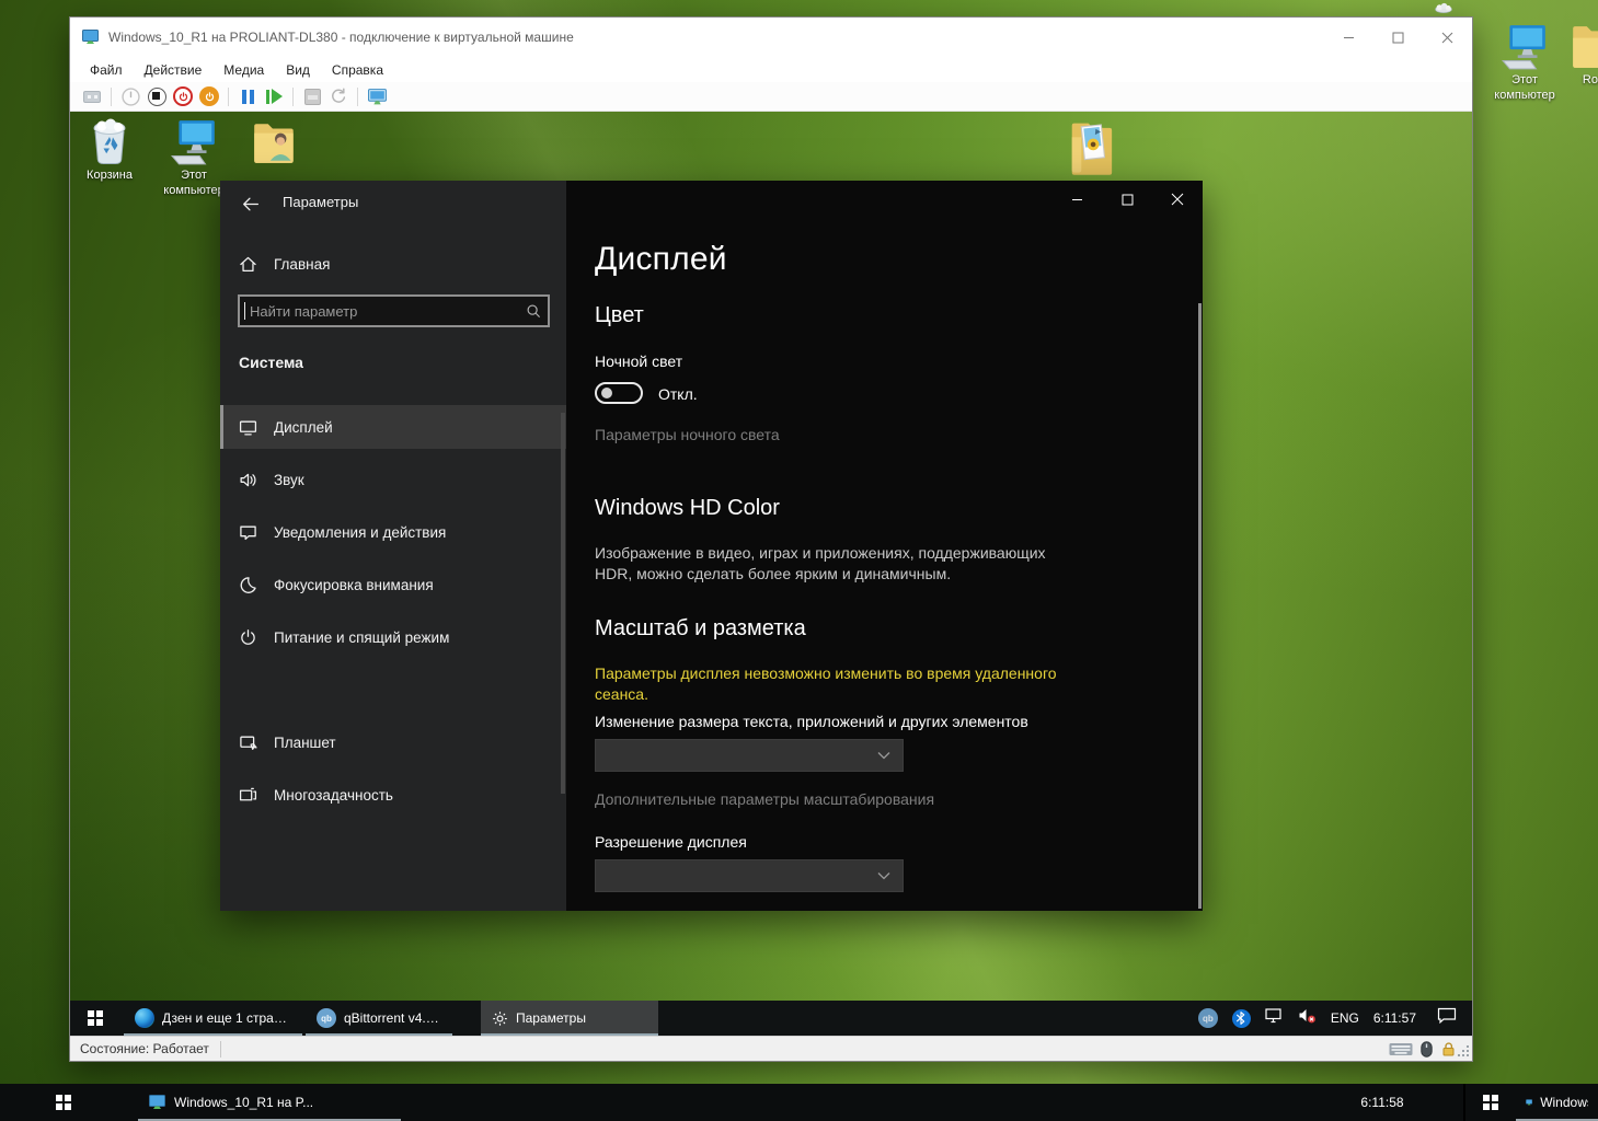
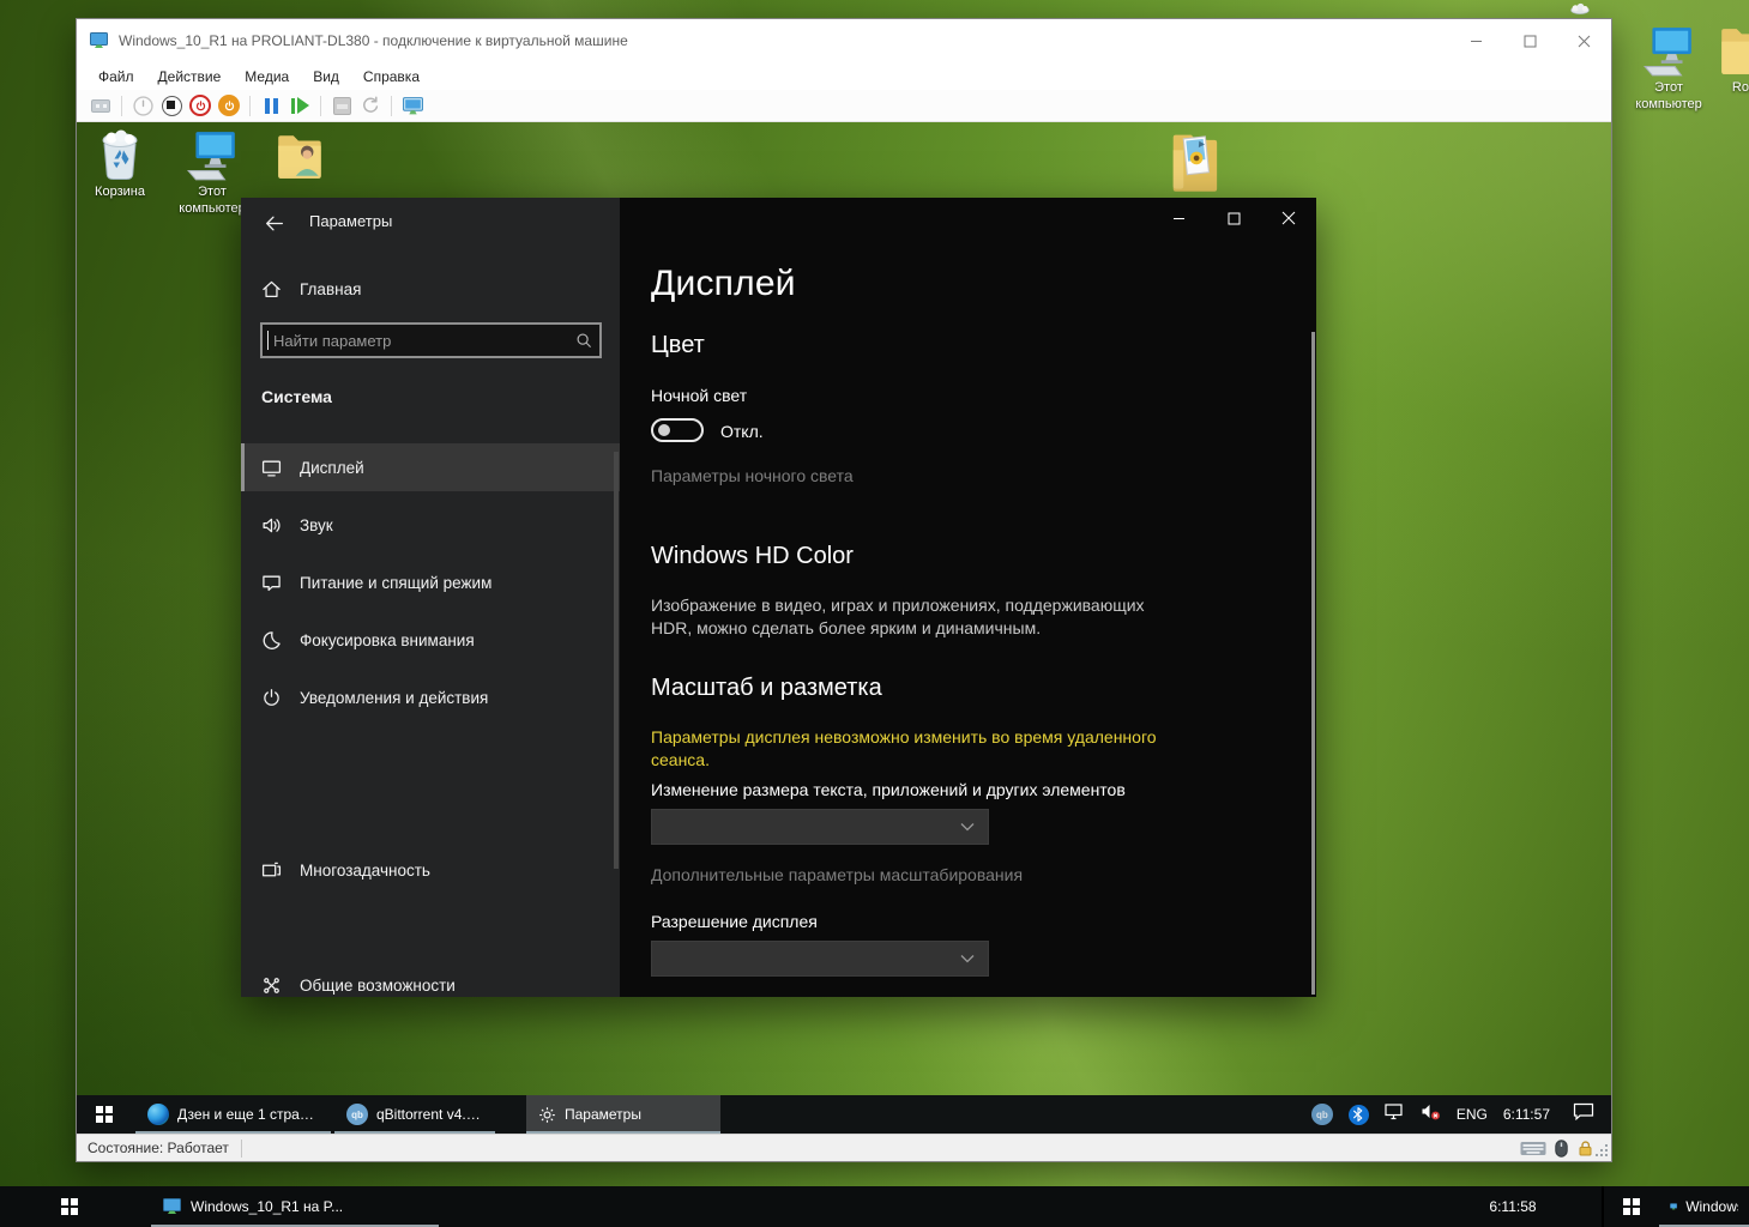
  Этот компьютер
  Windows_10_R1 на PROLIANT-DL380 - подключение к виртуальной машине
  Файл
  Действие
  Медиа
  Вид
  Справка
  Корзина
  Этот компьюте
  Параметры
  Главная
  Найти параметр
  Система
  Дисплей
  Звук
- Уведомления и действия
+ Питание и спящий режим
  Фокусировка внимания
- Питание и спящий режим
+ Уведомления и действия
- Планшет
  Многозадачность
+ Общие возможности
  Дисплей
  Цвет
  Ночной свет
  Откл.
  Параметры ночного света
  Windows HD Color
  Изображение в видео, играх и приложениях, поддерживающих HDR, можно сделать более ярким и динамичным.
  Масштаб и разметка
  Параметры дисплея невозможно изменить во время удаленного сеанса.
  Изменение размера текста, приложений и других элементов
  Дополнительные параметры масштабирования
  Разрешение дисплея
  Дзен и еще 1 страни.
  qb
  qBittorrent v4.5.2
  Параметры
  qb
  ENG
  6:11:57
  Состояние: Работает
  Windows_10_R1 на P...
  6:11:58
